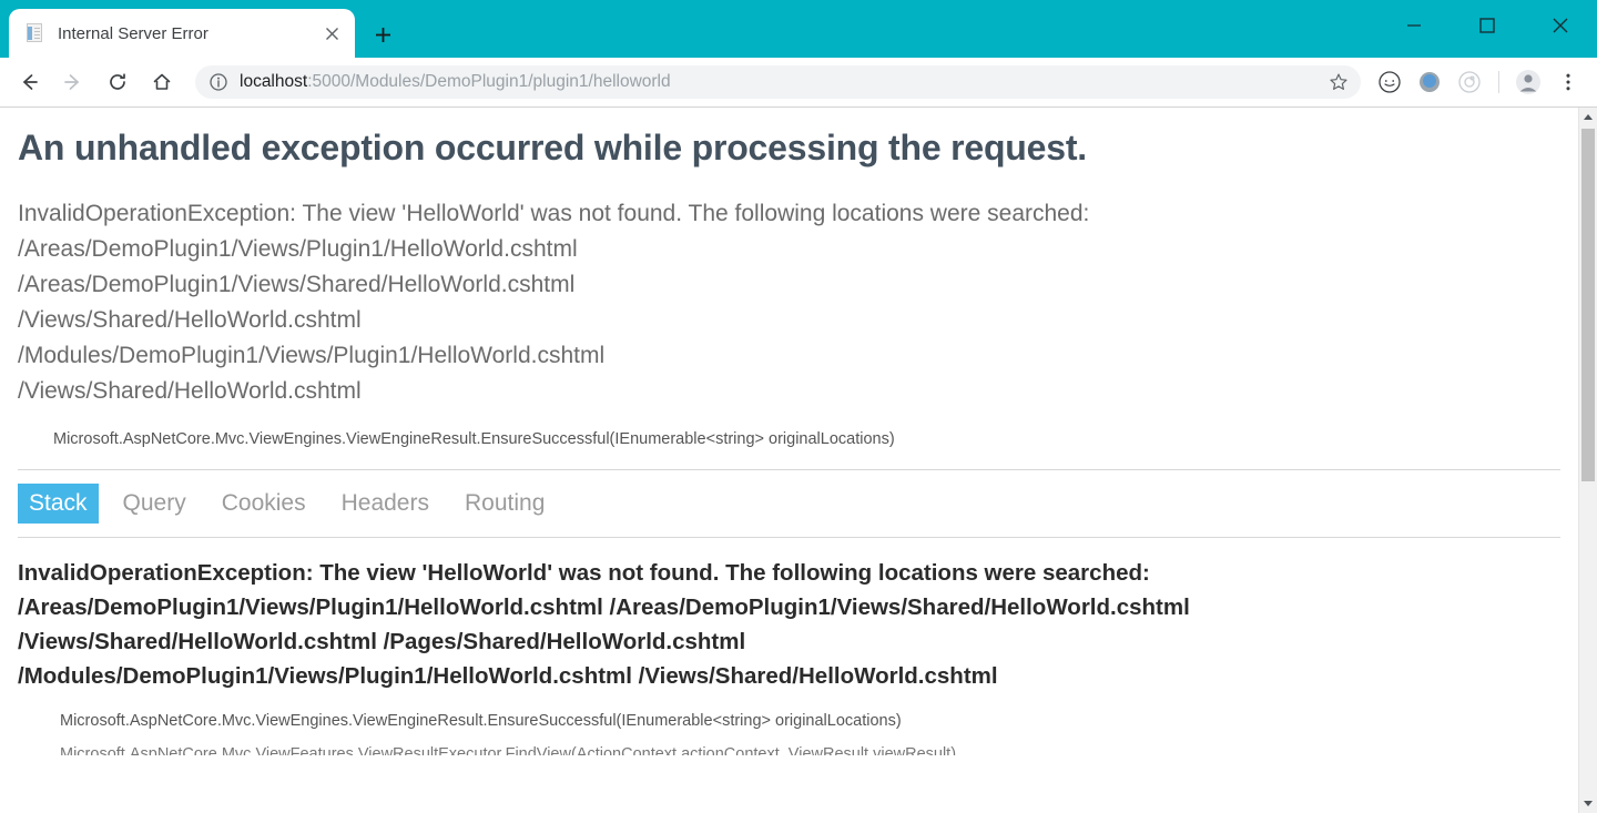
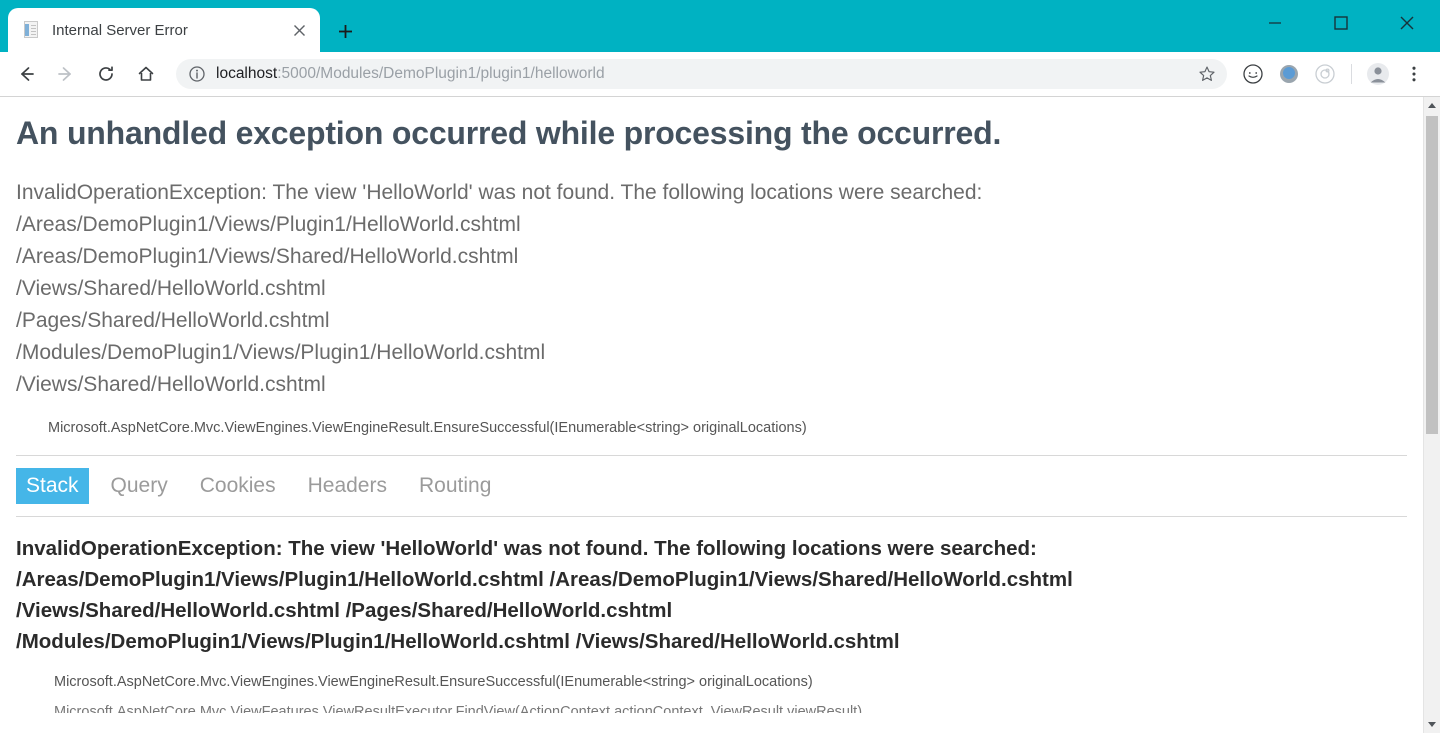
  Internal Server Error
  localhost:5000/Modules/DemoPlugin1/plugin1/helloworld
- An unhandled exception occurred while processing the request.
+ An unhandled exception occurred while processing the occurred.
  InvalidOperationException: The view 'HelloWorld' was not found. The following locations were searched:
  /Areas/DemoPlugin1/Views/Plugin1/HelloWorld.cshtml
  /Areas/DemoPlugin1/Views/Shared/HelloWorld.cshtml
  /Views/Shared/HelloWorld.cshtml
+ /Pages/Shared/HelloWorld.cshtml
  /Modules/DemoPlugin1/Views/Plugin1/HelloWorld.cshtml
  /Views/Shared/HelloWorld.cshtml
  Microsoft.AspNetCore.Mvc.ViewEngines.ViewEngineResult.EnsureSuccessful(IEnumerable<string> originalLocations)
  Stack
  Query
  Cookies
  Headers
  Routing
  InvalidOperationException: The view 'HelloWorld' was not found. The following locations were searched:
  /Areas/DemoPlugin1/Views/Plugin1/HelloWorld.cshtml /Areas/DemoPlugin1/Views/Shared/HelloWorld.cshtml
  /Views/Shared/HelloWorld.cshtml /Pages/Shared/HelloWorld.cshtml
  /Modules/DemoPlugin1/Views/Plugin1/HelloWorld.cshtml /Views/Shared/HelloWorld.cshtml
  Microsoft.AspNetCore.Mvc.ViewEngines.ViewEngineResult.EnsureSuccessful(IEnumerable<string> originalLocations)
  Microsoft.AspNetCore.Mvc.ViewFeatures.ViewResultExecutor.FindView(ActionContext actionContext, ViewResult viewResult)
